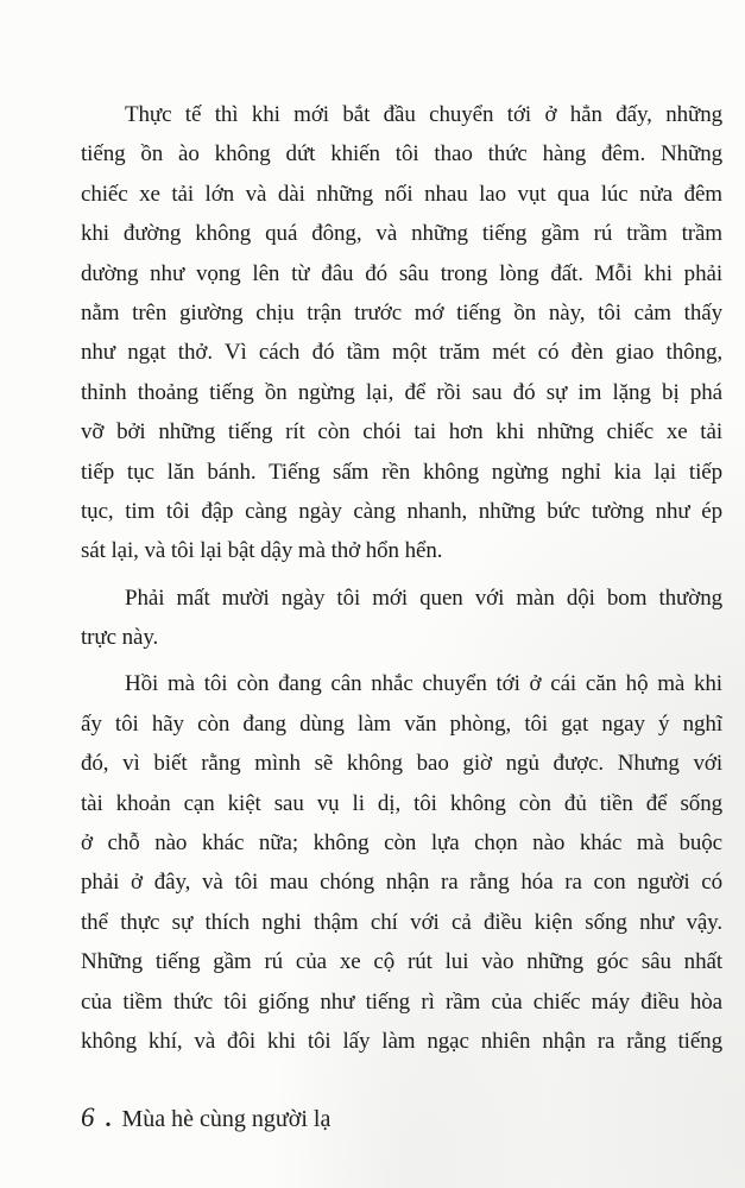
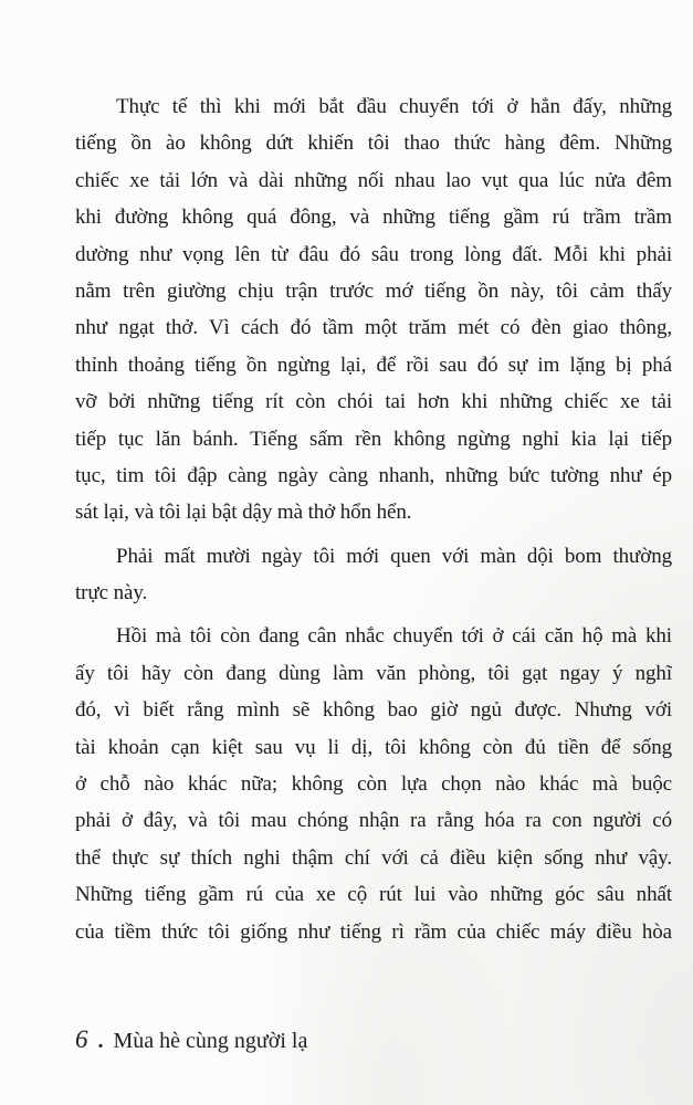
  Thực tế thì khi mới bắt đầu chuyển tới ở hẳn đấy, những
  tiếng ồn ào không dứt khiến tôi thao thức hàng đêm. Những
  chiếc xe tải lớn và dài những nối nhau lao vụt qua lúc nửa đêm
  khi đường không quá đông, và những tiếng gầm rú trầm trầm
  dường như vọng lên từ đâu đó sâu trong lòng đất. Mỗi khi phải
  nằm trên giường chịu trận trước mớ tiếng ồn này, tôi cảm thấy
  như ngạt thở. Vì cách đó tầm một trăm mét có đèn giao thông,
  thỉnh thoảng tiếng ồn ngừng lại, để rồi sau đó sự im lặng bị phá
  vỡ bởi những tiếng rít còn chói tai hơn khi những chiếc xe tải
  tiếp tục lăn bánh. Tiếng sấm rền không ngừng nghỉ kia lại tiếp
  tục, tim tôi đập càng ngày càng nhanh, những bức tường như ép
  sát lại, và tôi lại bật dậy mà thở hổn hển.
  Phải mất mười ngày tôi mới quen với màn dội bom thường
  trực này.
  Hồi mà tôi còn đang cân nhắc chuyển tới ở cái căn hộ mà khi
  ấy tôi hãy còn đang dùng làm văn phòng, tôi gạt ngay ý nghĩ
  đó, vì biết rằng mình sẽ không bao giờ ngủ được. Nhưng với
  tài khoản cạn kiệt sau vụ li dị, tôi không còn đủ tiền để sống
  ở chỗ nào khác nữa; không còn lựa chọn nào khác mà buộc
  phải ở đây, và tôi mau chóng nhận ra rằng hóa ra con người có
  thể thực sự thích nghi thậm chí với cả điều kiện sống như vậy.
  Những tiếng gầm rú của xe cộ rút lui vào những góc sâu nhất
  của tiềm thức tôi giống như tiếng rì rầm của chiếc máy điều hòa
- không khí, và đôi khi tôi lấy làm ngạc nhiên nhận ra rằng tiếng
  6 . Mùa hè cùng người lạ
